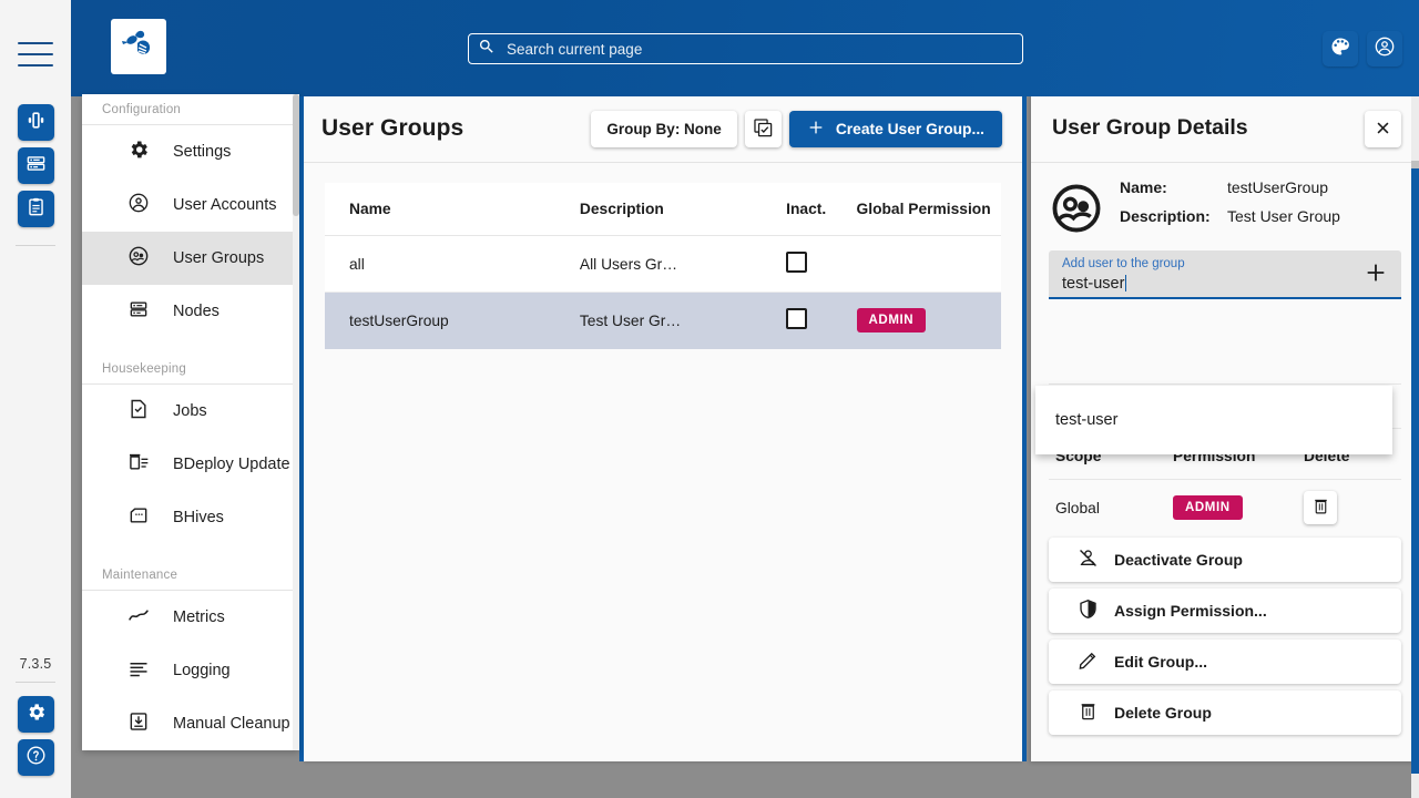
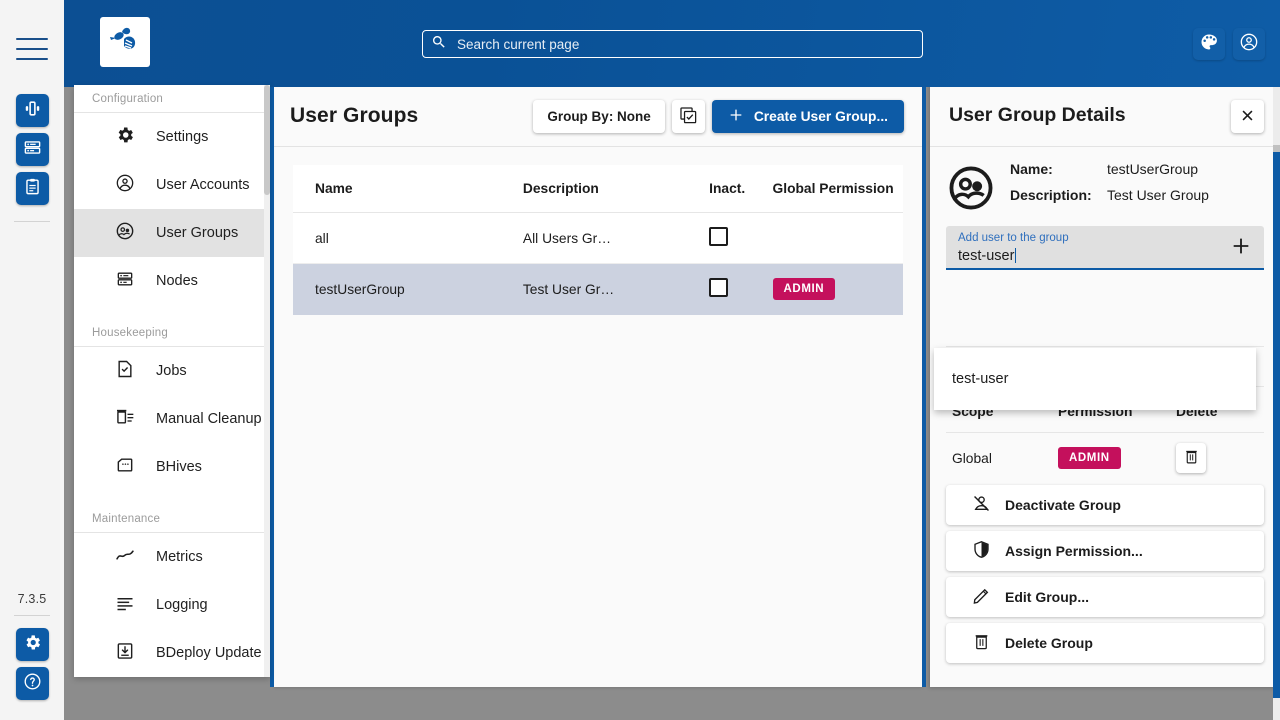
  7.3.5
  Search current page
  Configuration
  Settings
  User Accounts
  User Groups
  Nodes
  Housekeeping
  Jobs
- BDeploy Update
+ Manual Cleanup
  BHives
  Maintenance
  Metrics
  Logging
- Manual Cleanup
+ BDeploy Update
  User Groups
  Group By: None
  Create User Group...
  Name	Description	Inact.	Global Permission
  all	All Users Gr…
  testUserGroup	Test User Gr…		ADMIN
  User Group Details
  Name:
  testUserGroup
  Description:
  Test User Group
  Add user to the group
  test-user
  test-user
  Scope	Permission	Delete
  Global	ADMIN
  Deactivate Group
  Assign Permission...
  Edit Group...
  Delete Group
